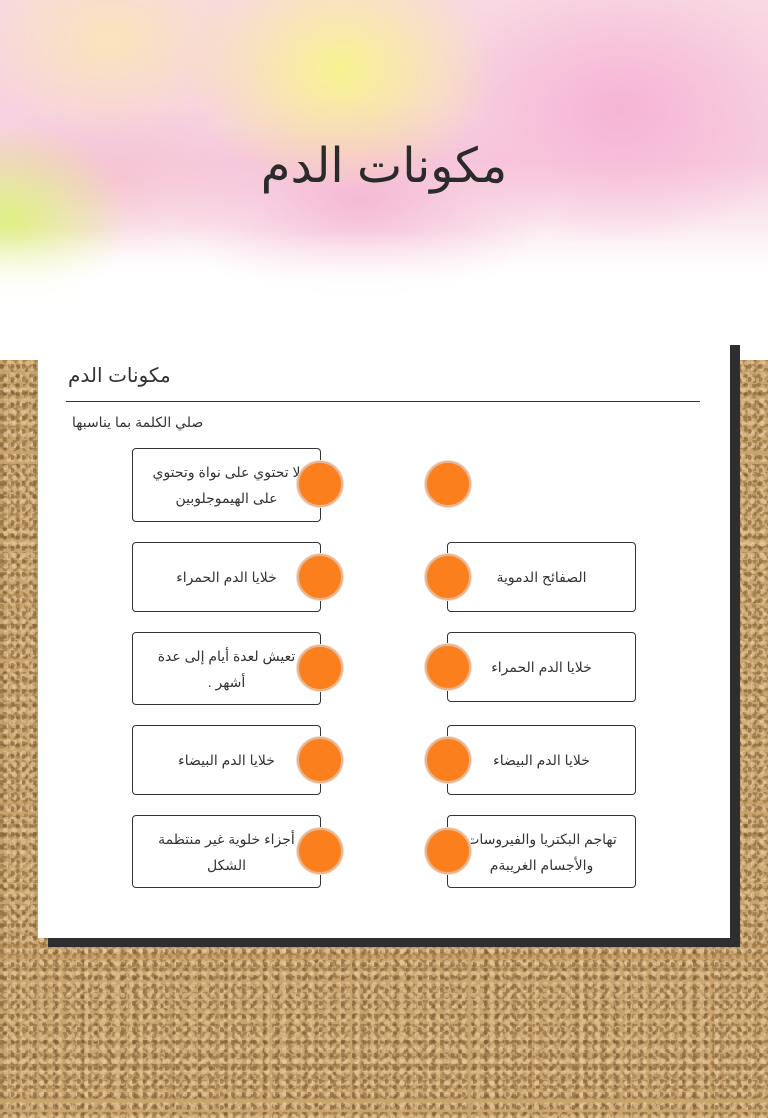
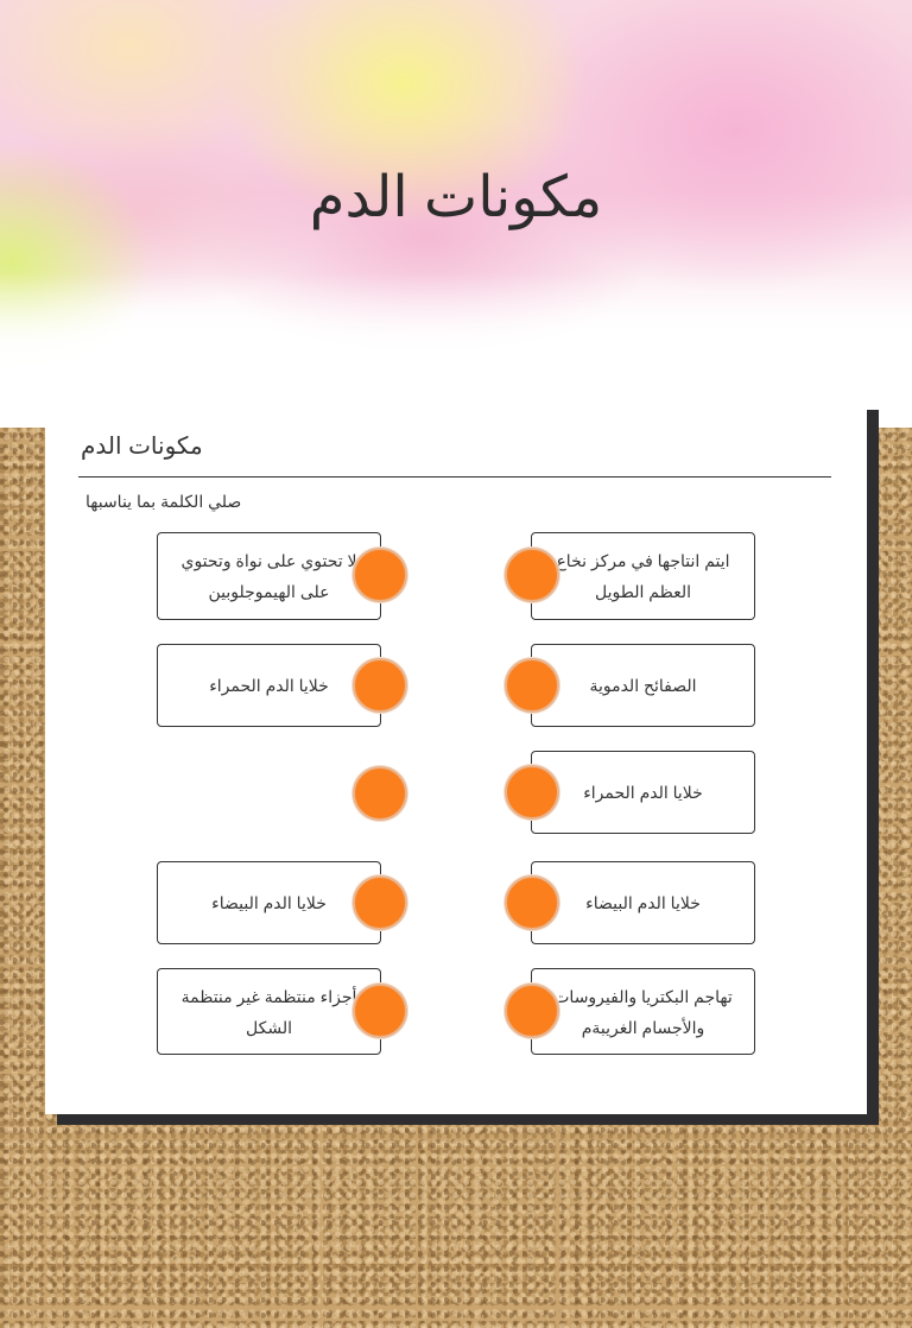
  مكونات الدم
  مكونات الدم
  صلي الكلمة بما يناسبها
  لا تحتوي على نواة وتحتوي على الهيموجلوبين
+ ايتم انتاجها في مركز نخاع العظم الطويل
  خلايا الدم الحمراء
  الصفائح الدموية
- تعيش لعدة أيام إلى عدة أشهر .
  خلايا الدم الحمراء
  خلايا الدم البيضاء
  خلايا الدم البيضاء
- أجزاء خلوية غير منتظمة الشكل
+ أجزاء منتظمة غير منتظمة الشكل
  تهاجم البكتريا والفيروسات والأجسام الغريبةم
